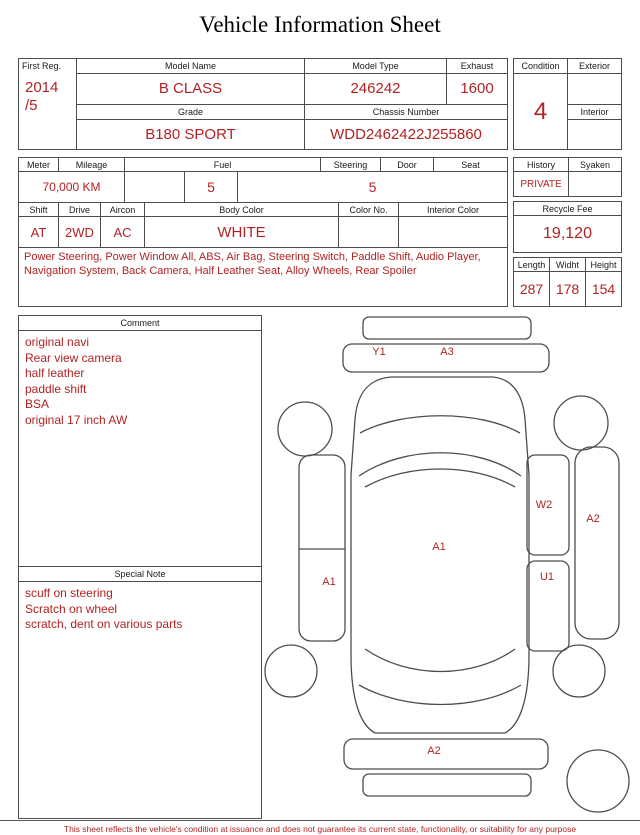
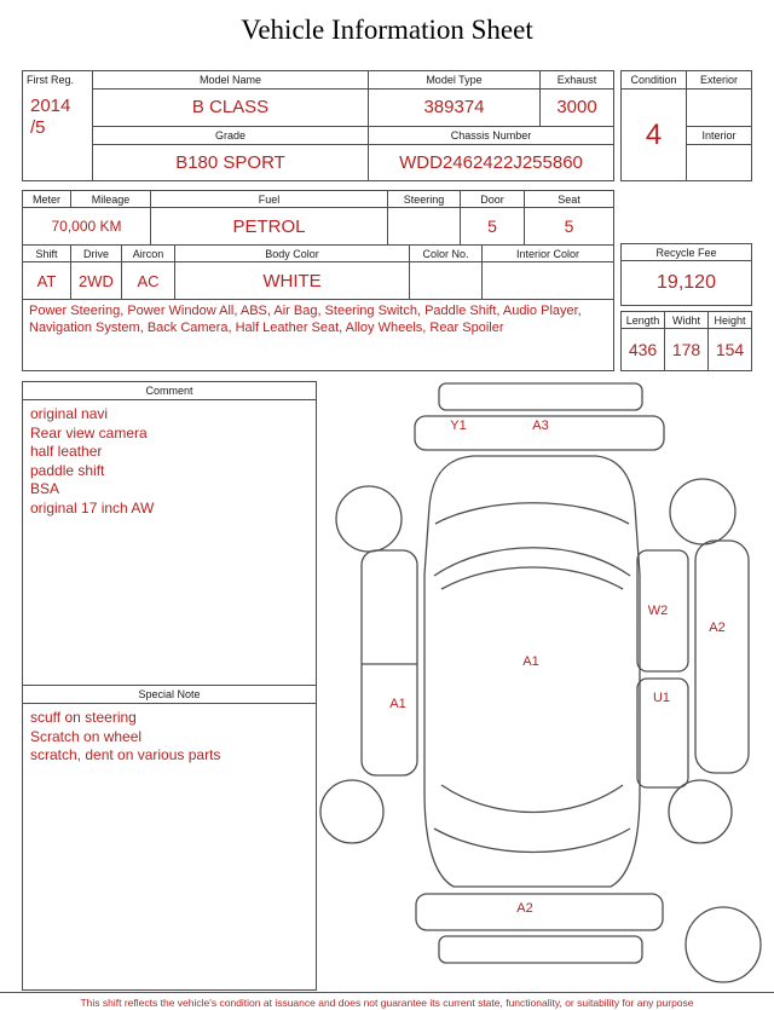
  Vehicle Information Sheet
  First Reg.
  2014
  /5
  Model Name
  Model Type
  Exhaust
  B CLASS
- 246242
+ 389374
- 1600
+ 3000
  Grade
  Chassis Number
  B180 SPORT
  WDD2462422J255860
  Condition
  4
  Exterior
  Interior
  Meter
  Mileage
  Fuel
  Steering
  Door
  Seat
  70,000 KM
+ PETROL
  5
  5
  Shift
  Drive
  Aircon
  Body Color
  Color No.
  Interior Color
  AT
  2WD
  AC
  WHITE
  Power Steering, Power Window All, ABS, Air Bag, Steering Switch, Paddle Shift, Audio Player, Navigation System, Back Camera, Half Leather Seat, Alloy Wheels, Rear Spoiler
- History
- Syaken
- PRIVATE
  Recycle Fee
  19,120
  Length
  Widht
  Height
- 287
+ 436
  178
  154
  Comment
  original navi
  Rear view camera
  half leather
  paddle shift
  BSA
  original 17 inch AW
  Special Note
  scuff on steering
  Scratch on wheel
  scratch, dent on various parts
  Y1
  A3
  W2
  A2
  A1
  A1
  U1
  A2
- This sheet reflects the vehicle's condition at issuance and does not guarantee its current state, functionality, or suitability for any purpose
+ This shift reflects the vehicle's condition at issuance and does not guarantee its current state, functionality, or suitability for any purpose
